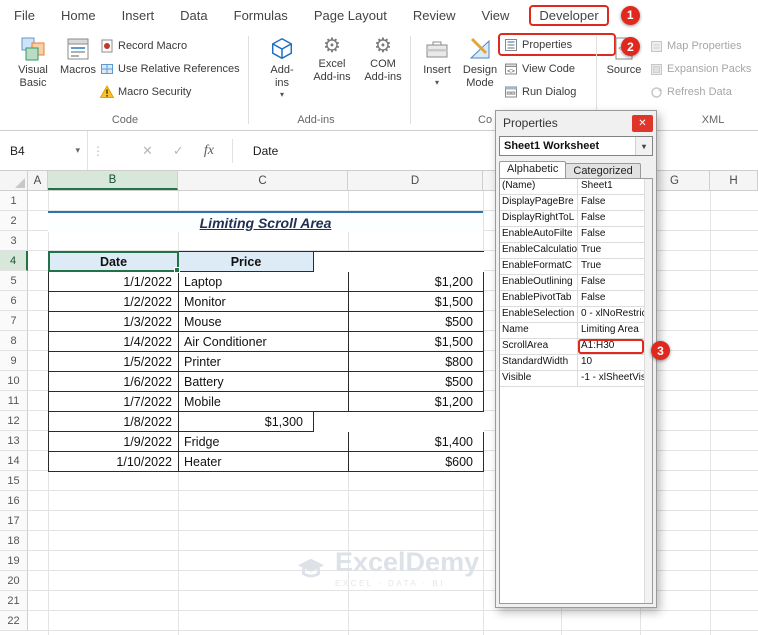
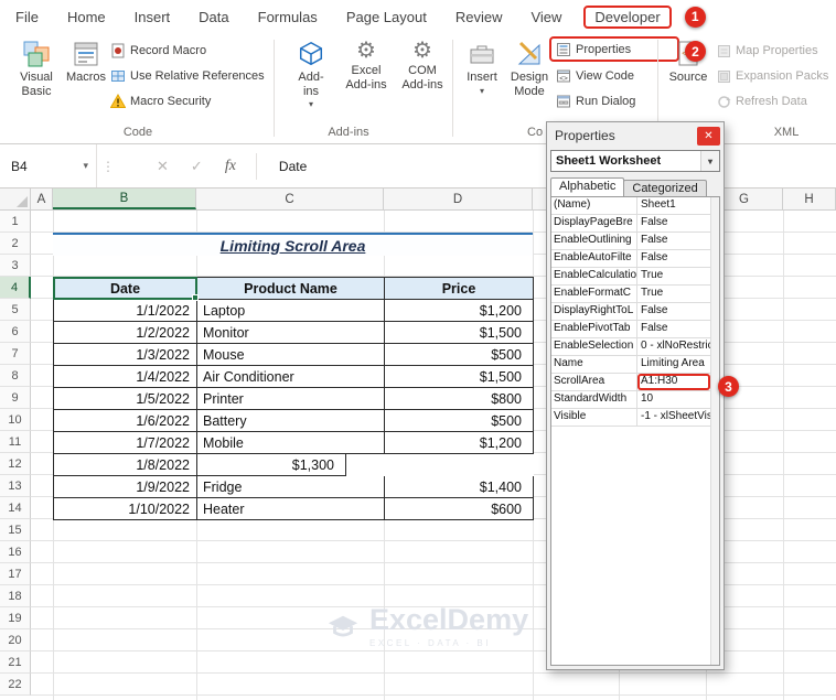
  File
  Home
  Insert
  Data
  Formulas
  Page Layout
  Review
  View
  Developer
  1
  Visual Basic
  Macros
  Record Macro
  Use Relative References
  Macro Security
  Code
  Add-ins
  ▾
  ⚙
  Excel Add-ins
  ⚙
  COM Add-ins
  Add-ins
  Insert
  ▾
  Design Mode
  Properties
  View Code
  Run Dialog
  Co
  Source
  Map Properties
  Expansion Packs
  Refresh Data
  XML
  B4
  ▾
  ⋮
  ✕
  ✓
  fx
  Date
  A
  B
  C
  D
  G
  H
  1
  2
  3
  4
  5
  6
  7
  8
  9
  10
  11
  12
  13
  14
  15
  16
  17
  18
  19
  20
  21
  22
  ExcelDemy
  EXCEL · DATA · BI
  Limiting Scroll Area
  Date
+ Product Name
  Price
  1/1/2022
  Laptop
  $1,200
  1/2/2022
  Monitor
  $1,500
  1/3/2022
  Mouse
  $500
  1/4/2022
  Air Conditioner
  $1,500
  1/5/2022
  Printer
  $800
  1/6/2022
  Battery
  $500
  1/7/2022
  Mobile
  $1,200
  1/8/2022
  $1,300
  1/9/2022
  Fridge
  $1,400
  1/10/2022
  Heater
  $600
  Properties
  ✕
  Sheet1 Worksheet
  ▾
  Alphabetic
  Categorized
  (Name)
  Sheet1
  DisplayPageBre
  False
- DisplayRightToL
+ EnableOutlining
  False
  EnableAutoFilte
  False
  EnableCalculatio
  True
  EnableFormatC
  True
- EnableOutlining
+ DisplayRightToL
  False
  EnablePivotTab
  False
  EnableSelection
  0 - xlNoRestri
  Name
  Limiting Area
  ScrollArea
  A1:H30
  StandardWidth
  10
  Visible
  -1 - xlSheetVis
  2
  3
